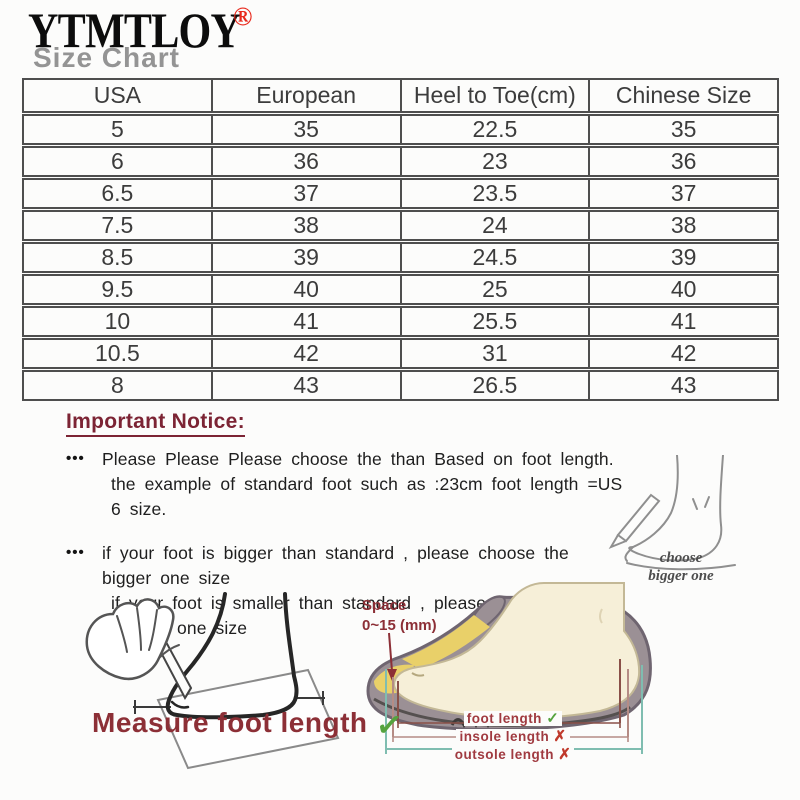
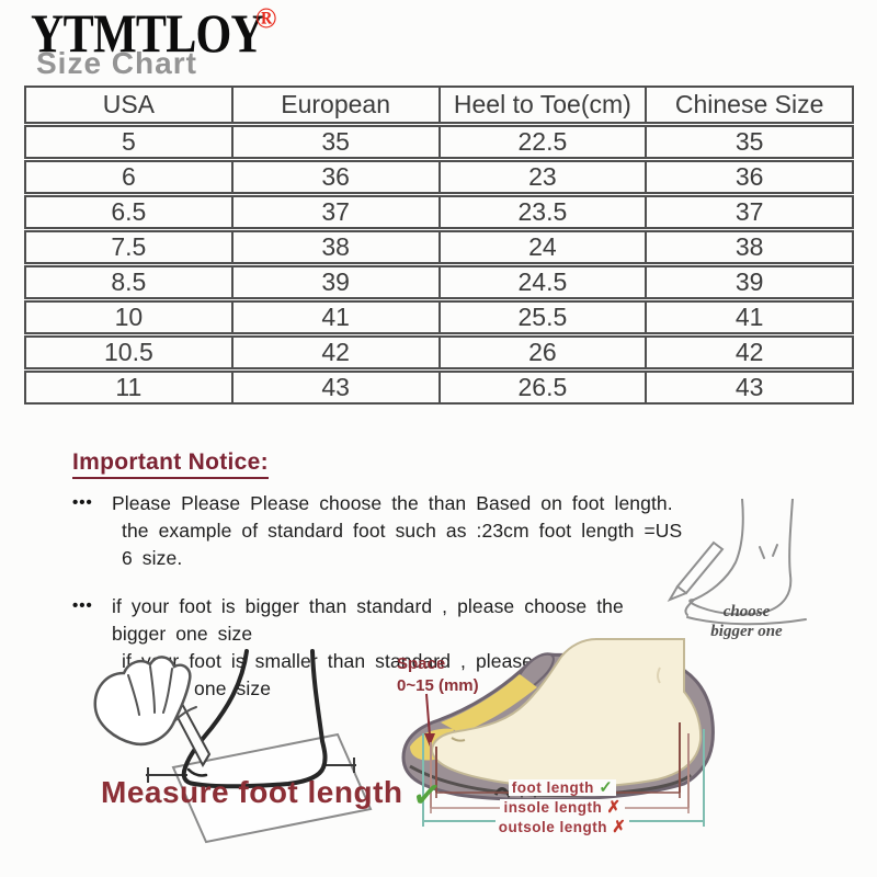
  Size Chart
  YTMTLOY
  ®
  USA	European	Heel to Toe(cm)	Chinese Size
  5	35	22.5	35
  6	36	23	36
  6.5	37	23.5	37
  7.5	38	24	38
  8.5	39	24.5	39
- 9.5	40	25	40
  10	41	25.5	41
- 10.5	42	31	42
+ 10.5	42	26	42
- 8	43	26.5	43
+ 11	43	26.5	43
  Important Notice:
  •••
  Please Please Please choose the than Based on foot length.
  the example of standard foot such as :23cm foot length =US 6 size.
  •••
  if your foot is bigger than standard , please choose the bigger one size
  choose
  bigger one
  Space
  0~15 (mm)
  foot length ✓
  insole length ✗
  outsole length ✗
